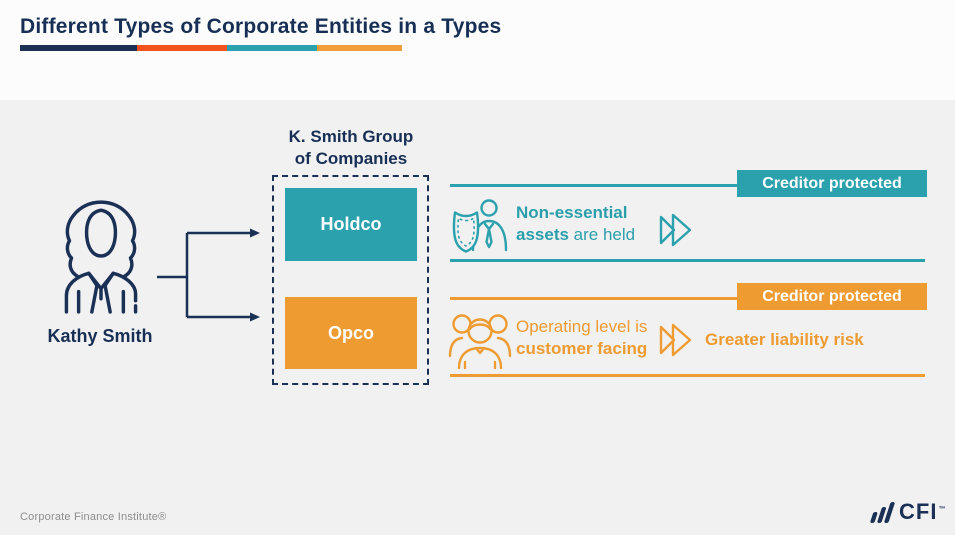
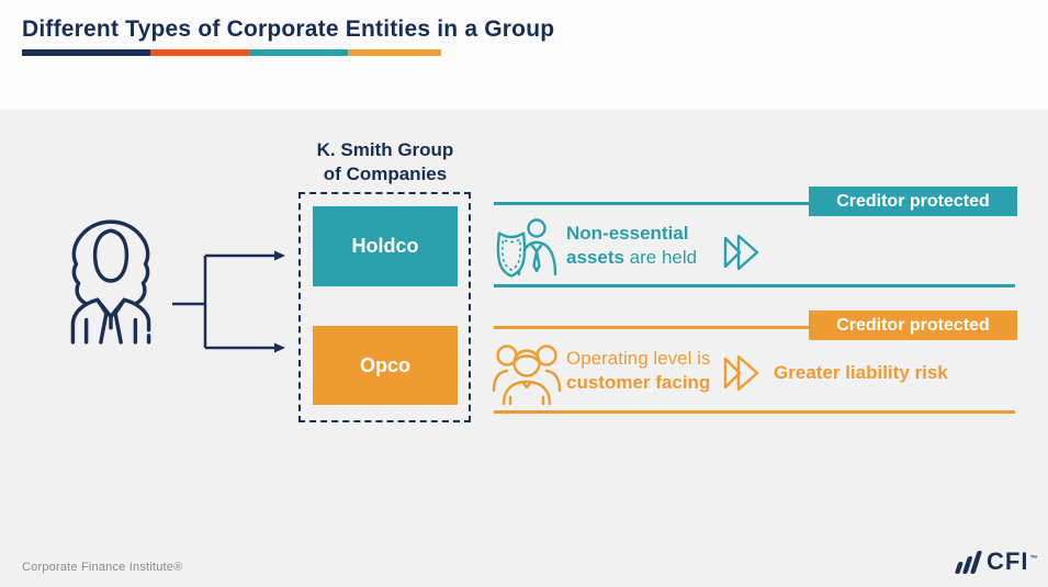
- Different Types of Corporate Entities in a Types
+ Different Types of Corporate Entities in a Group
- Kathy Smith
  K. Smith Group
  of Companies
  Holdco
  Opco
  Creditor protected
  Non-essential
  assets are held
  Creditor protected
  Operating level is
  customer facing
  Greater liability risk
  Corporate Finance Institute®
  CFI
